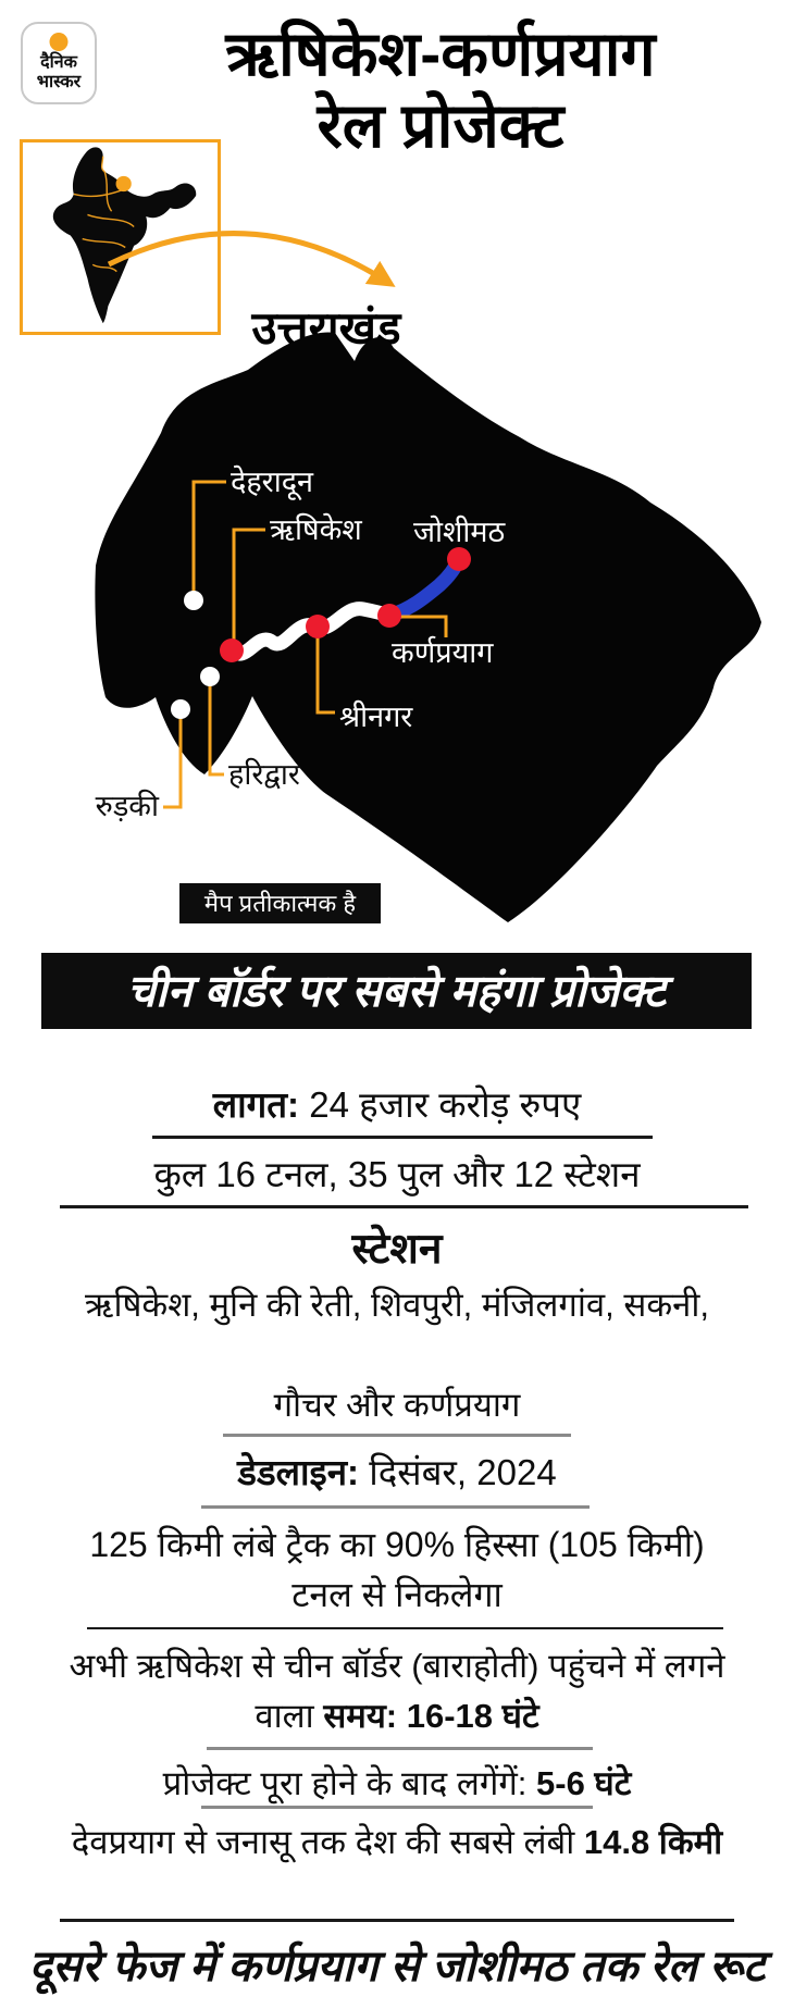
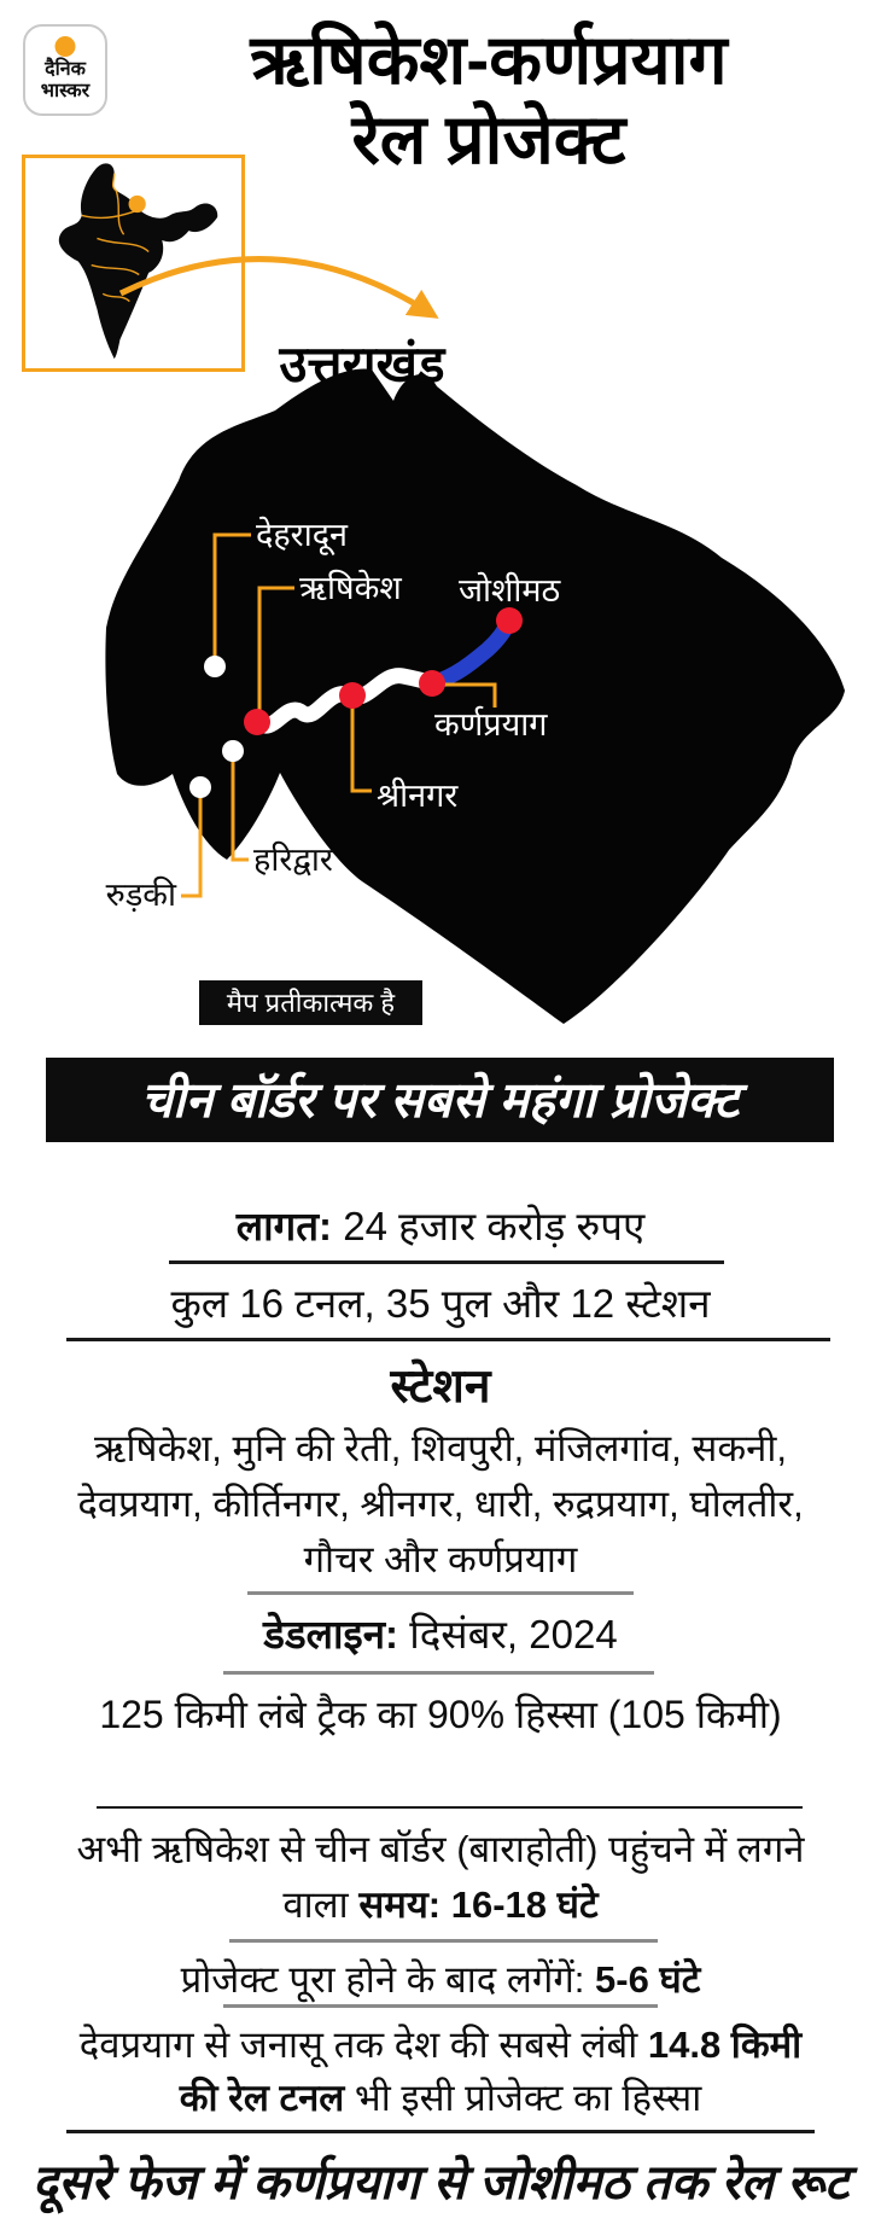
  दैनिक
  भास्कर
  ऋषिकेश-कर्णप्रयाग
  रेल प्रोजेक्ट
  उत्तराखंड
  देहरादून
  ऋषिकेश
  जोशीमठ
  कर्णप्रयाग
  श्रीनगर
  हरिद्वार
  रुड़की
  मैप प्रतीकात्मक है
  चीन बॉर्डर पर सबसे महंगा प्रोजेक्ट
  लागत: 24 हजार करोड़ रुपए
  कुल 16 टनल, 35 पुल और 12 स्टेशन
  स्टेशन
  ऋषिकेश, मुनि की रेती, शिवपुरी, मंजिलगांव, सकनी,
+ देवप्रयाग, कीर्तिनगर, श्रीनगर, धारी, रुद्रप्रयाग, घोलतीर,
  गौचर और कर्णप्रयाग
  डेडलाइन: दिसंबर, 2024
  125 किमी लंबे ट्रैक का 90% हिस्सा (105 किमी)
- टनल से निकलेगा
  अभी ऋषिकेश से चीन बॉर्डर (बाराहोती) पहुंचने में लगने
  वाला समय: 16-18 घंटे
  प्रोजेक्ट पूरा होने के बाद लगेंगें: 5-6 घंटे
  देवप्रयाग से जनासू तक देश की सबसे लंबी 14.8 किमी
+ की रेल टनल भी इसी प्रोजेक्ट का हिस्सा
  दूसरे फेज में कर्णप्रयाग से जोशीमठ तक रेल रूट
